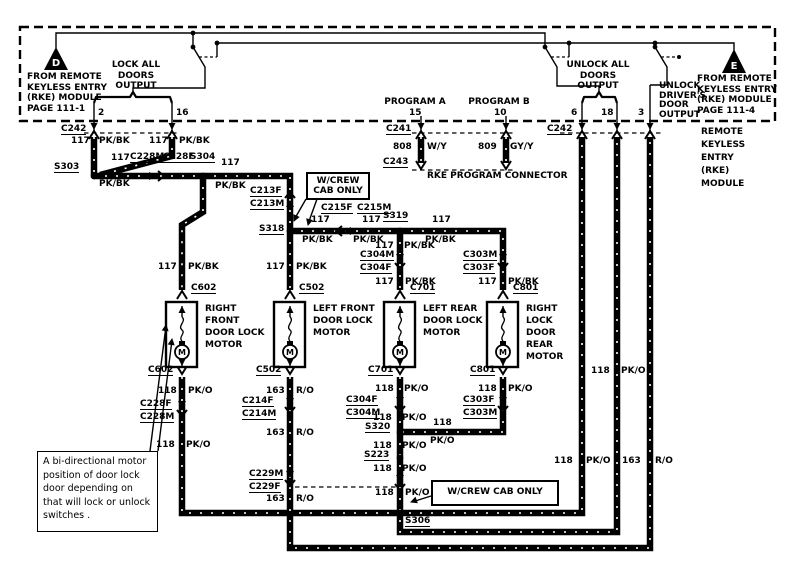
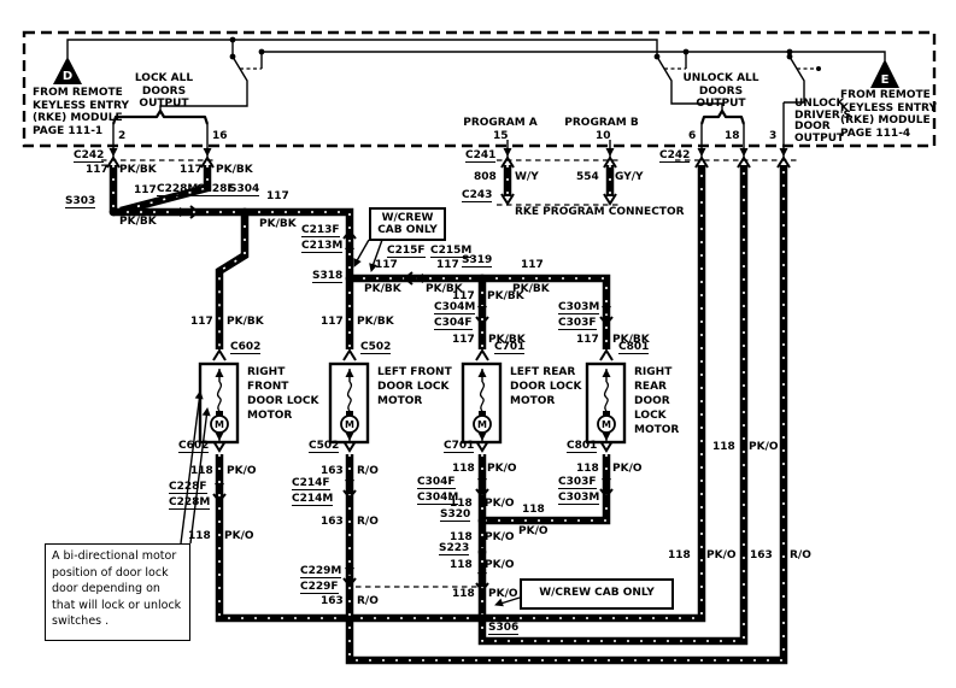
  D
  E
  M
  M
  M
  M
  FROM REMOTE
  KEYLESS ENTRY
  (RKE) MODULE
  PAGE 111-1
  FROM REMOTE
  KEYLESS ENTRY
  (RKE) MODULE
  PAGE 111-4
- REMOTE
- KEYLESS
- ENTRY
- (RKE)
- MODULE
  LOCK ALL
  DOORS
  OUTPUT
  UNLOCK ALL
  DOORS
  OUTPUT
  UNLOCK
  DRIVER'S
  DOOR
  OUTPUT
  PROGRAM A
  PROGRAM B
  2
  16
  15
  10
  6
  18
  3
  C242
  C241
  C242
  C243
  RKE PROGRAM CONNECTOR
  C228M
  C228F
  S304
  S303
  C213F
  C213M
  S318
  C215F
  C215M
  S319
  C304M
  C304F
  C303M
  C303F
  C602
  C502
  C701
  C801
  C602
  C502
  C701
  C801
  C228F
  C228M
  C214F
  C214M
  C304F
  C304M
  C303F
  C303M
  S320
  S223
  C229M
  C229F
  S306
  117
  PK/BK
  117
  PK/BK
  117
  PK/BK
  117
  PK/BK
  117
  PK/BK
  117
  PK/BK
  117
  PK/BK
  117
  PK/BK
  117
  PK/BK
  117
  PK/BK
  117
  PK/BK
  117
  PK/BK
  808
  W/Y
- 809
+ 554
  GY/Y
  118
  PK/O
  118
  PK/O
  163
  R/O
  163
  R/O
  163
  R/O
  118
  PK/O
  118
  PK/O
  118
  PK/O
  118
  PK/O
  118
  PK/O
  118
  PK/O
  118
  PK/O
  118
  PK/O
  118
  PK/O
  163
  R/O
  RIGHT
  FRONT
  DOOR LOCK
  MOTOR
  LEFT FRONT
  DOOR LOCK
  MOTOR
  LEFT REAR
  DOOR LOCK
  MOTOR
  RIGHT
- LOCK
+ REAR
  DOOR
- REAR
+ LOCK
  MOTOR
  W/CREW
  CAB ONLY
  W/CREW CAB ONLY
  A bi-directional motor
  position of door lock
  door depending on
  that will lock or unlock
  switches .
